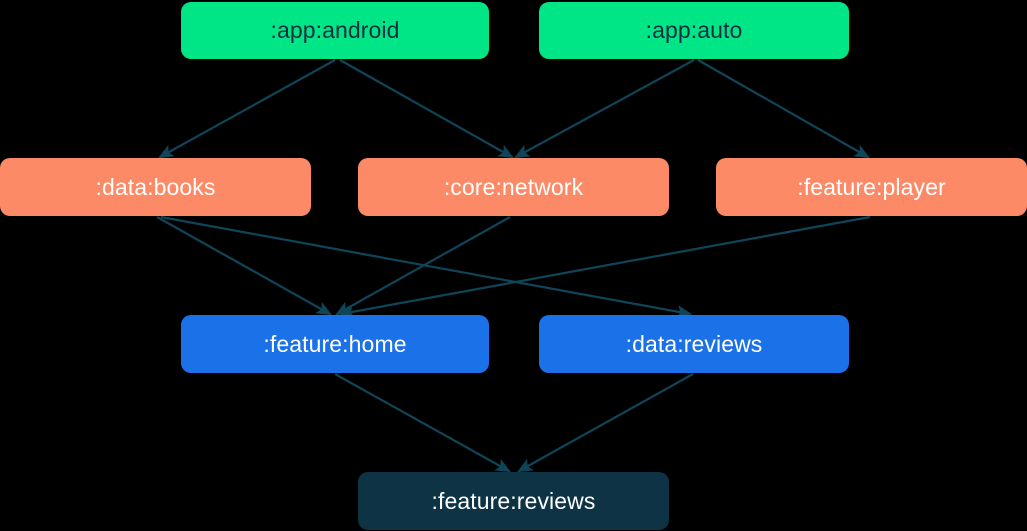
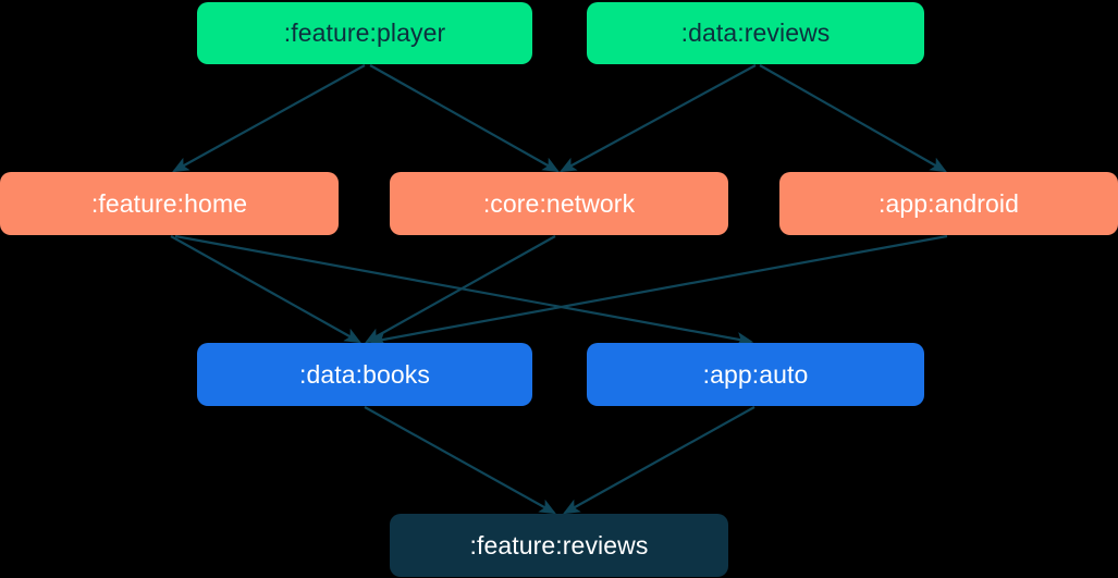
- :app:android
+ :feature:player
- :app:auto
+ :data:reviews
- :data:books
+ :feature:home
  :core:network
- :feature:player
+ :app:android
- :feature:home
+ :data:books
- :data:reviews
+ :app:auto
  :feature:reviews
